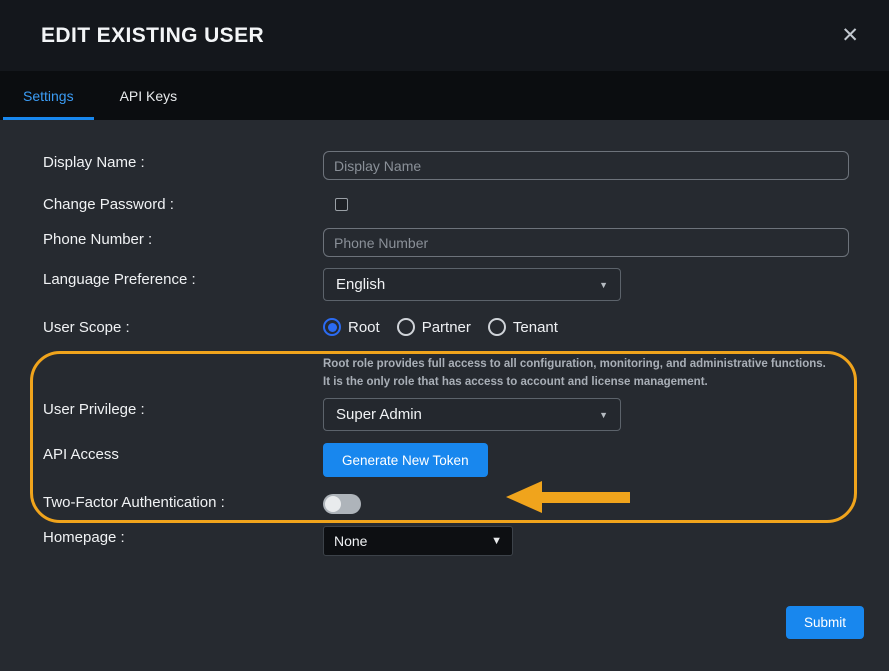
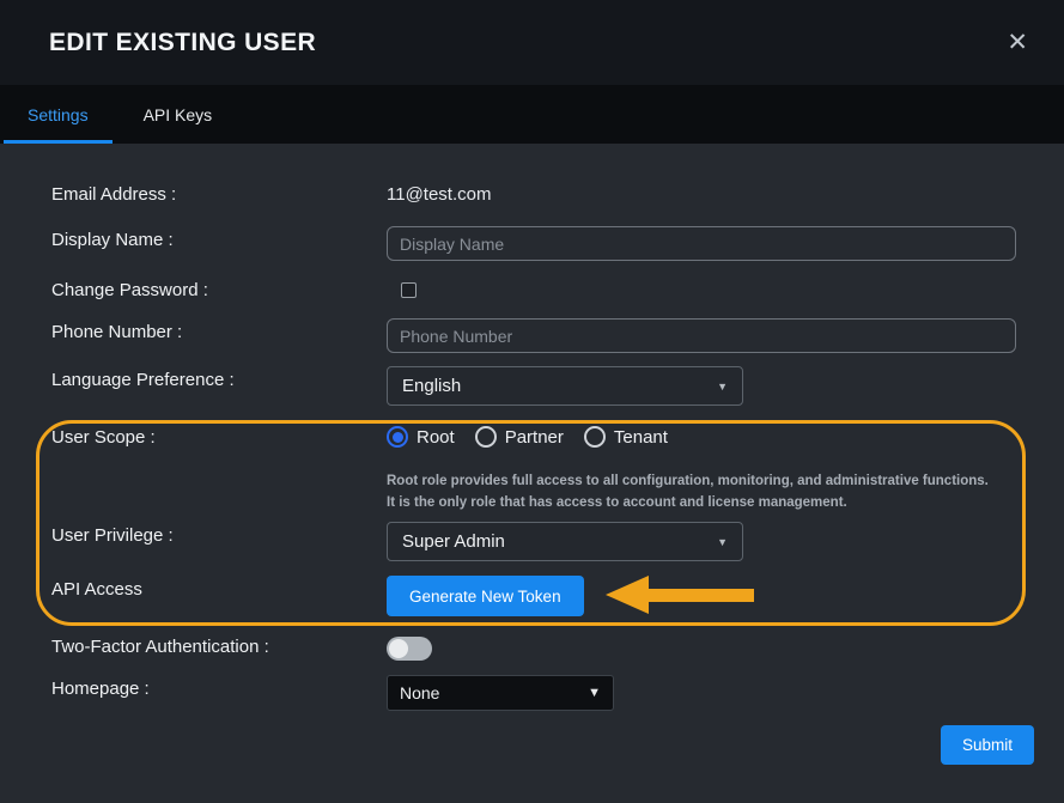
  EDIT EXISTING USER
  ✕
  Settings
  API Keys
+ Email Address :
+ 11@test.com
  Display Name :
  Display Name
  Change Password :
  Phone Number :
  Phone Number
  Language Preference :
  English
  ▼
  User Scope :
  Root
  Partner
  Tenant
  Root role provides full access to all configuration, monitoring, and administrative functions.
  It is the only role that has access to account and license management.
  User Privilege :
  Super Admin
  ▼
  API Access
  Generate New Token
  Two-Factor Authentication :
  Homepage :
  None
  ▼
  Submit
